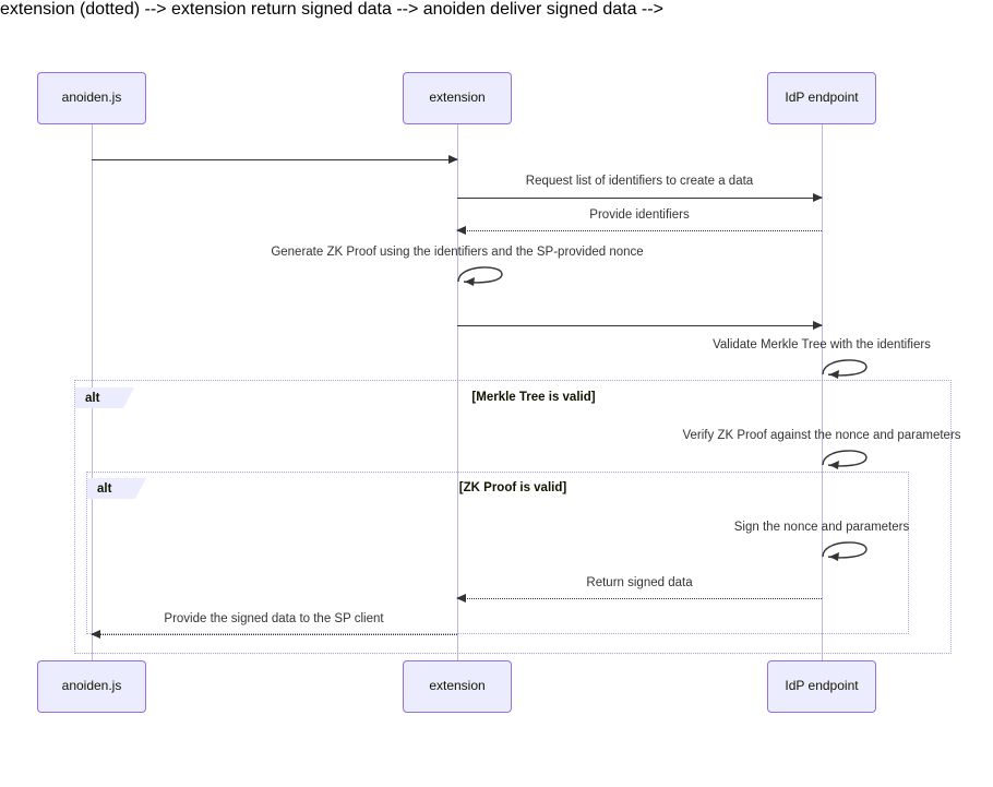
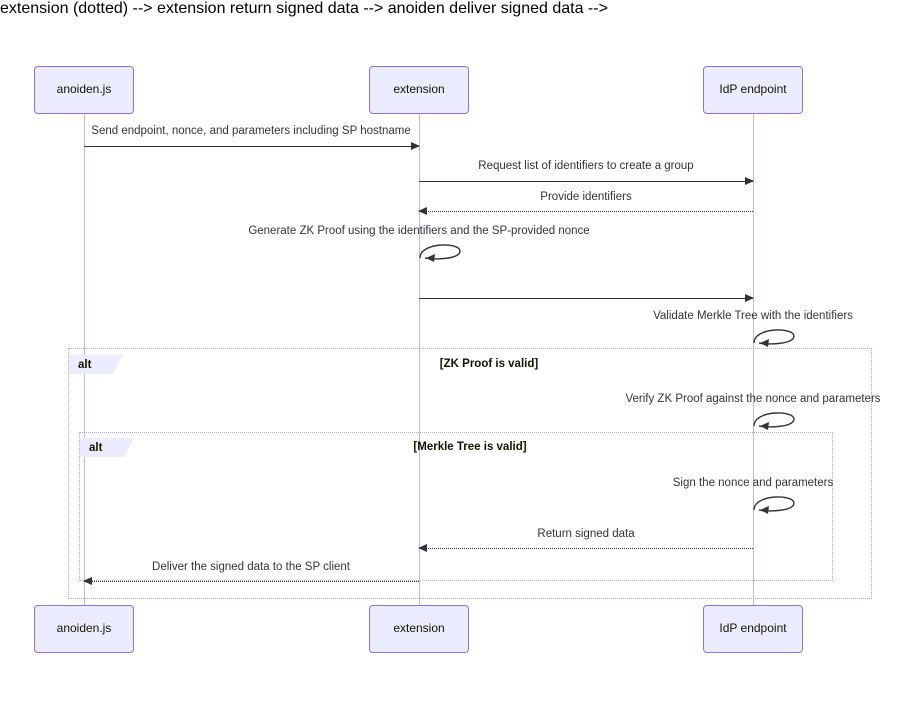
  alt
- [Merkle Tree is valid]
+ [ZK Proof is valid]
  alt
- [ZK Proof is valid]
+ [Merkle Tree is valid]
  anoiden.js
  extension
  IdP endpoint
+ Send endpoint, nonce, and parameters including SP hostname
- Request list of identifiers to create a data
+ Request list of identifiers to create a group
  extension (dotted) -->
  Provide identifiers
  Generate ZK Proof using the identifiers and the SP-provided nonce
  Validate Merkle Tree with the identifiers
  Verify ZK Proof against the nonce and parameters
  Sign the nonce and parameters
  extension return signed data -->
  Return signed data
  anoiden deliver signed data -->
- Provide the signed data to the SP client
+ Deliver the signed data to the SP client
  anoiden.js
  extension
  IdP endpoint
